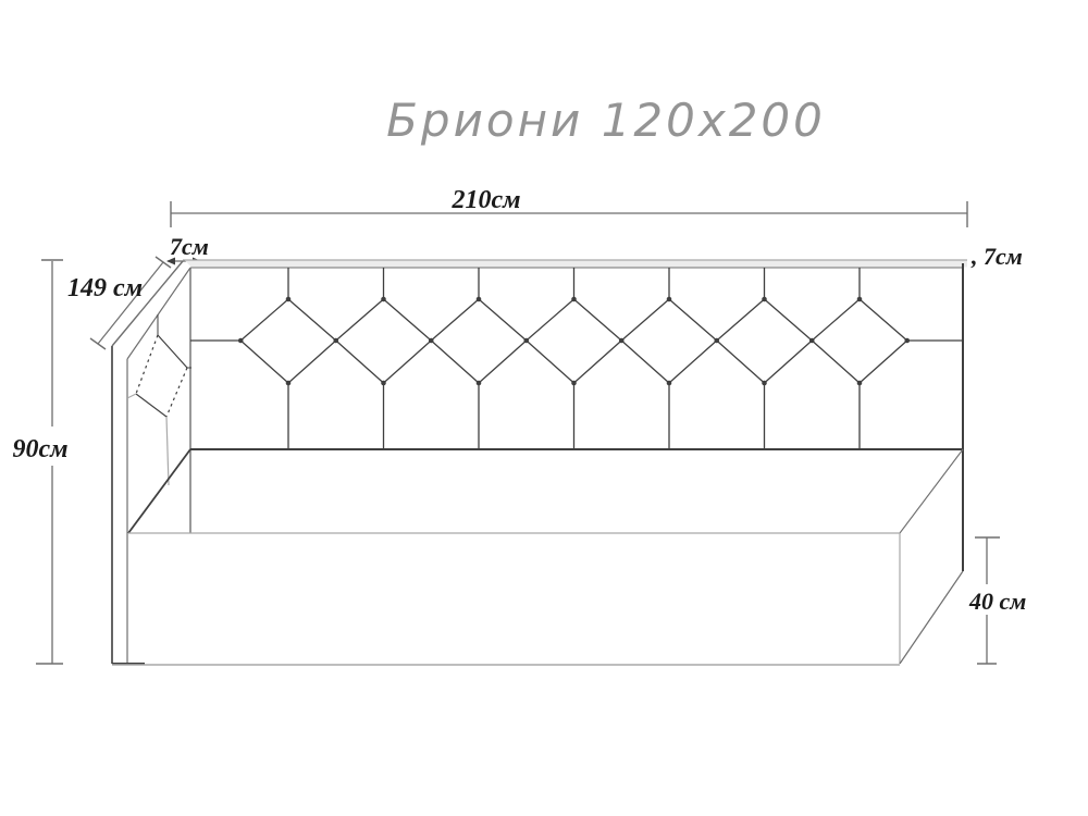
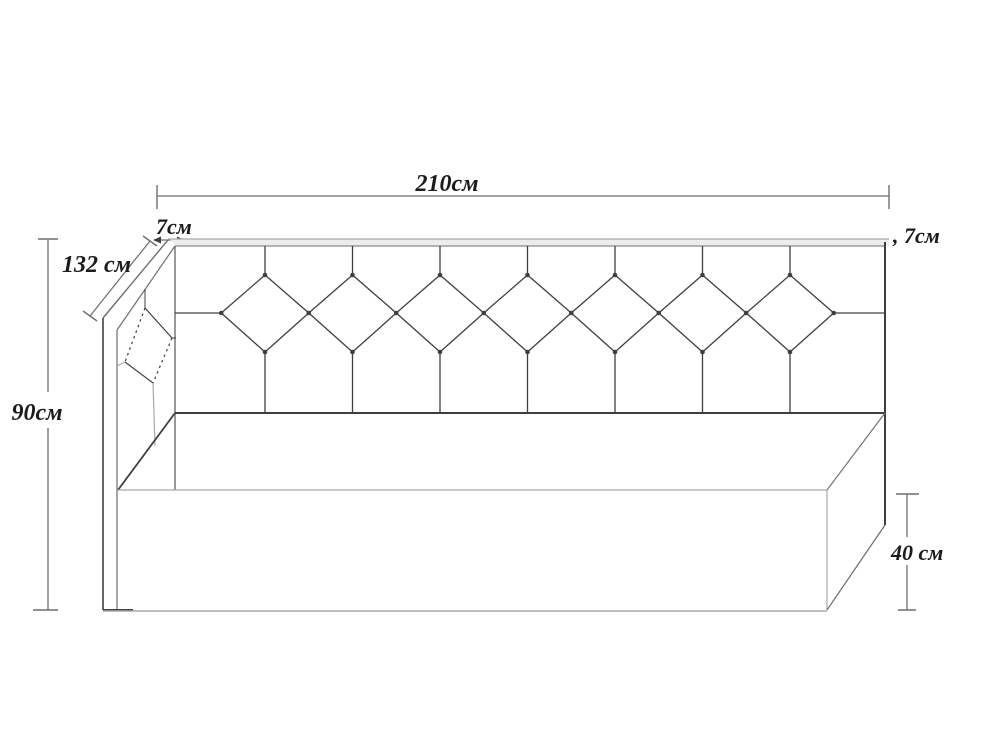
- Бриони 120x200
  210см
  7см
  , 7см
- 149 см
+ 132 см
  90см
  40 см
